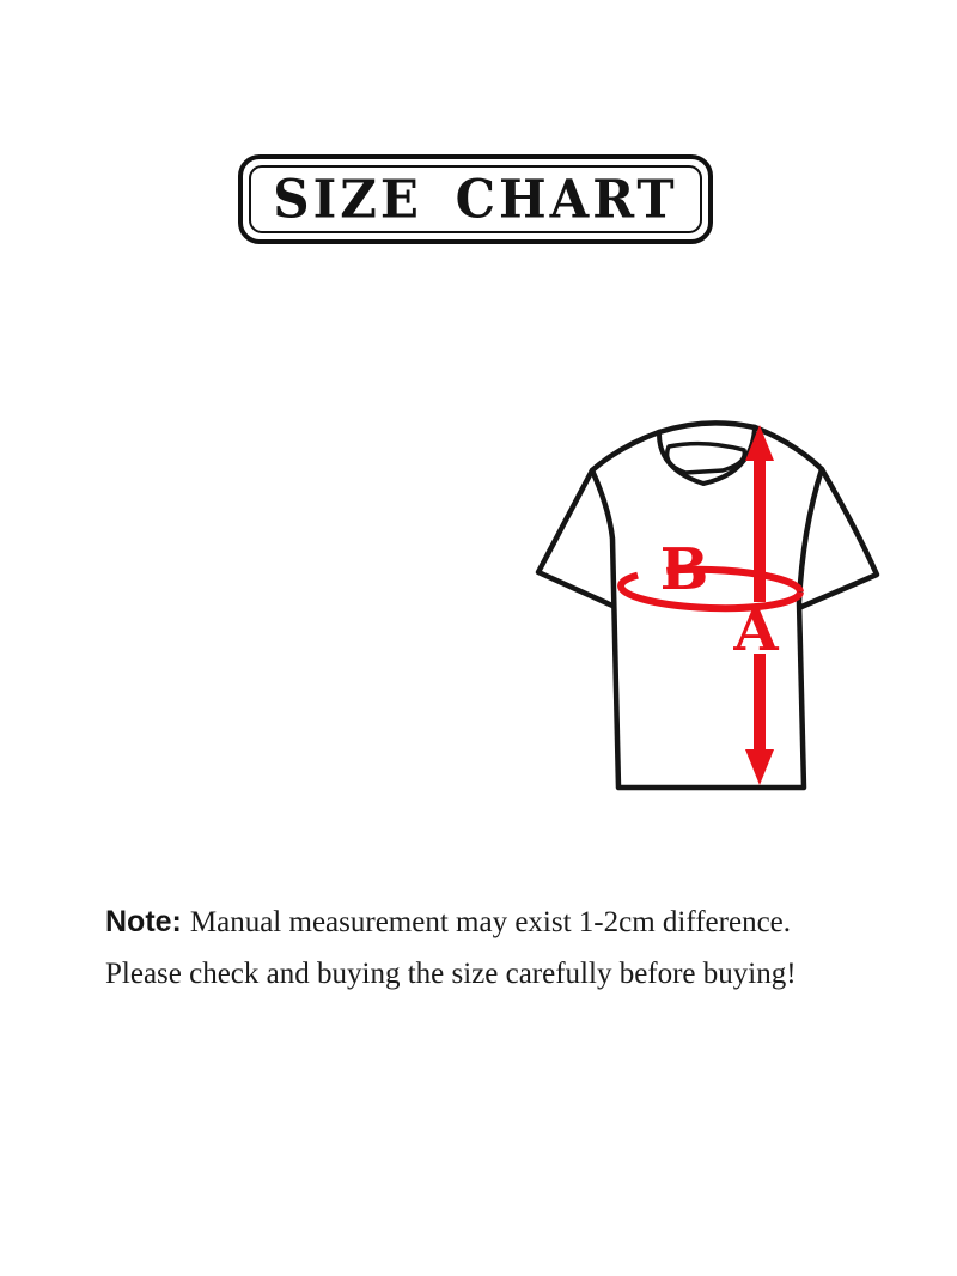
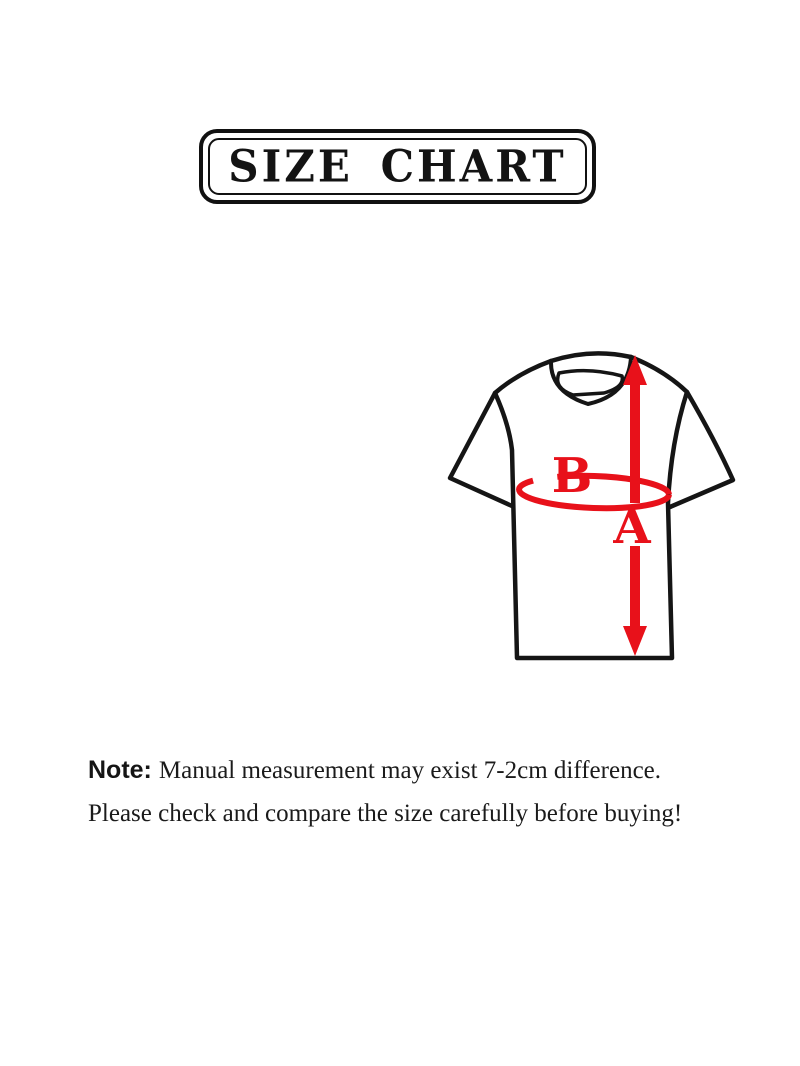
  SIZE CHART
  B
  A
- Note: Manual measurement may exist 1-2cm difference.
+ Note: Manual measurement may exist 7-2cm difference.
- Please check and buying the size carefully before buying!
+ Please check and compare the size carefully before buying!
